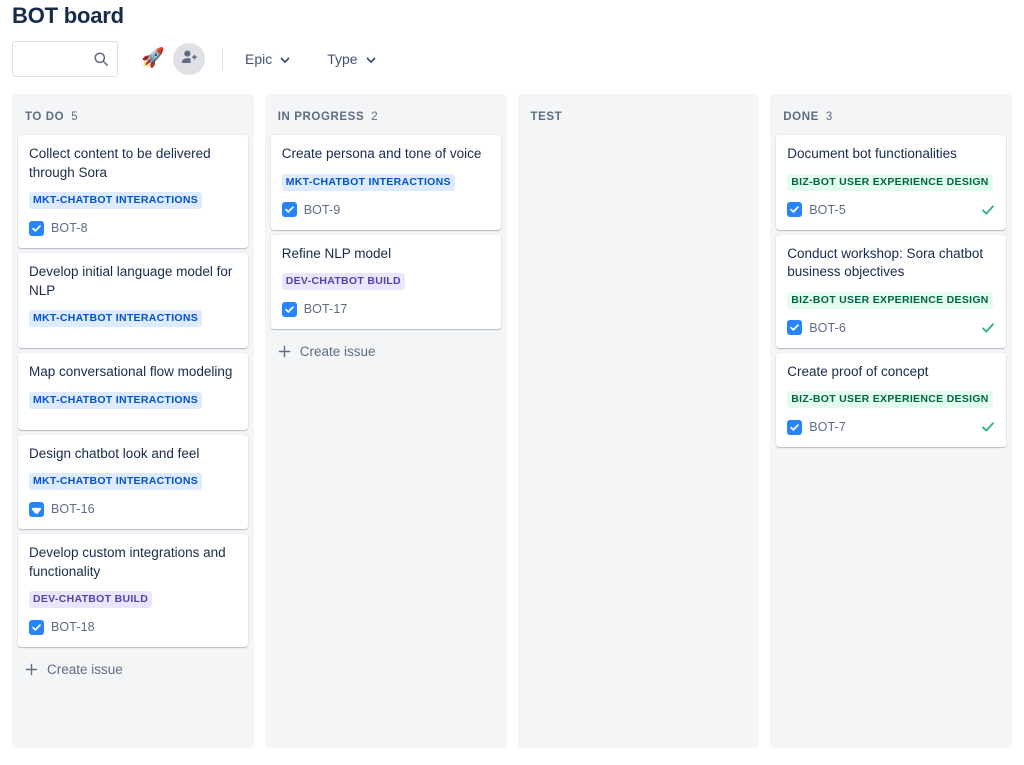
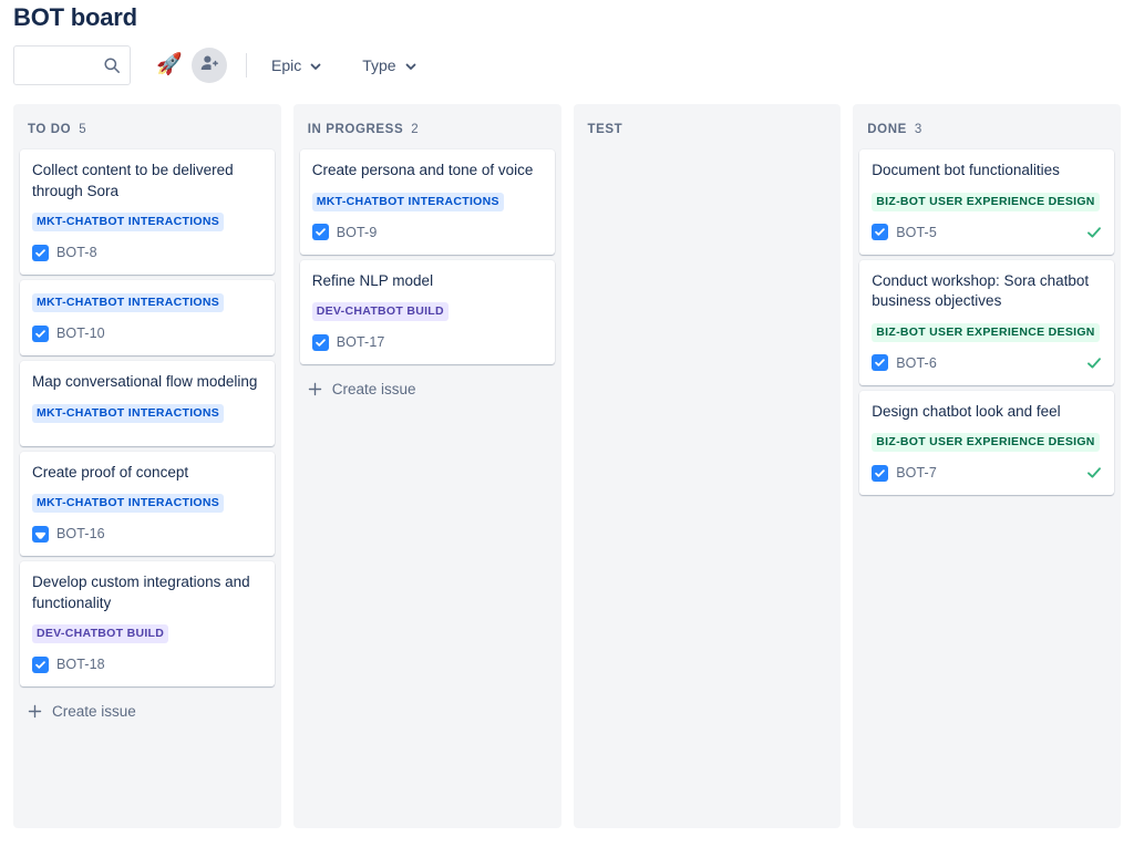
  BOT board
  🚀
  Epic
  Type
  TO DO
  5
  Collect content to be delivered through Sora
  MKT-CHATBOT INTERACTIONS
  BOT-8
- Develop initial language model for NLP
  MKT-CHATBOT INTERACTIONS
+ BOT-10
  Map conversational flow modeling
  MKT-CHATBOT INTERACTIONS
- Design chatbot look and feel
+ Create proof of concept
  MKT-CHATBOT INTERACTIONS
  BOT-16
  Develop custom integrations and functionality
  DEV-CHATBOT BUILD
  BOT-18
  Create issue
  IN PROGRESS
  2
  Create persona and tone of voice
  MKT-CHATBOT INTERACTIONS
  BOT-9
  Refine NLP model
  DEV-CHATBOT BUILD
  BOT-17
  Create issue
  TEST
  DONE
  3
  Document bot functionalities
  BIZ-BOT USER EXPERIENCE DESIGN
  BOT-5
  Conduct workshop: Sora chatbot business objectives
  BIZ-BOT USER EXPERIENCE DESIGN
  BOT-6
- Create proof of concept
+ Design chatbot look and feel
  BIZ-BOT USER EXPERIENCE DESIGN
  BOT-7
